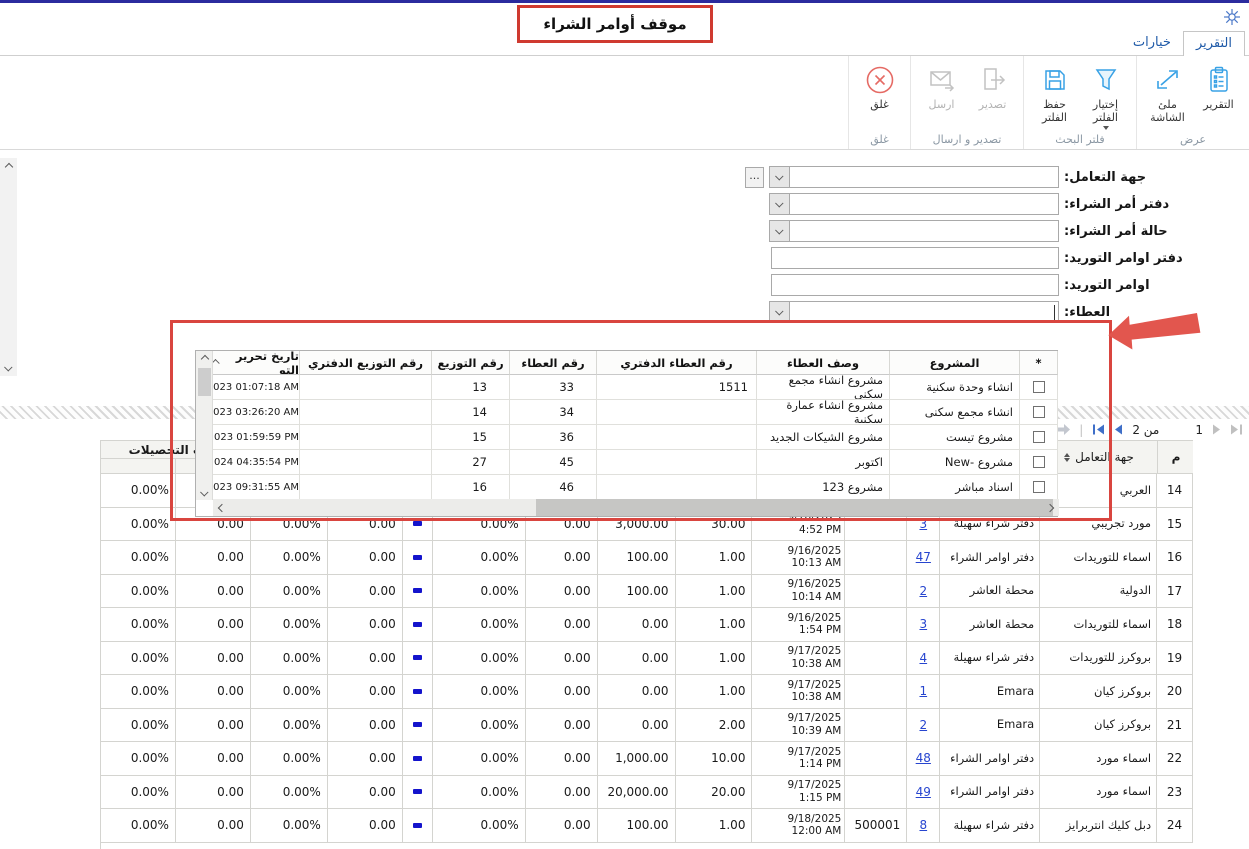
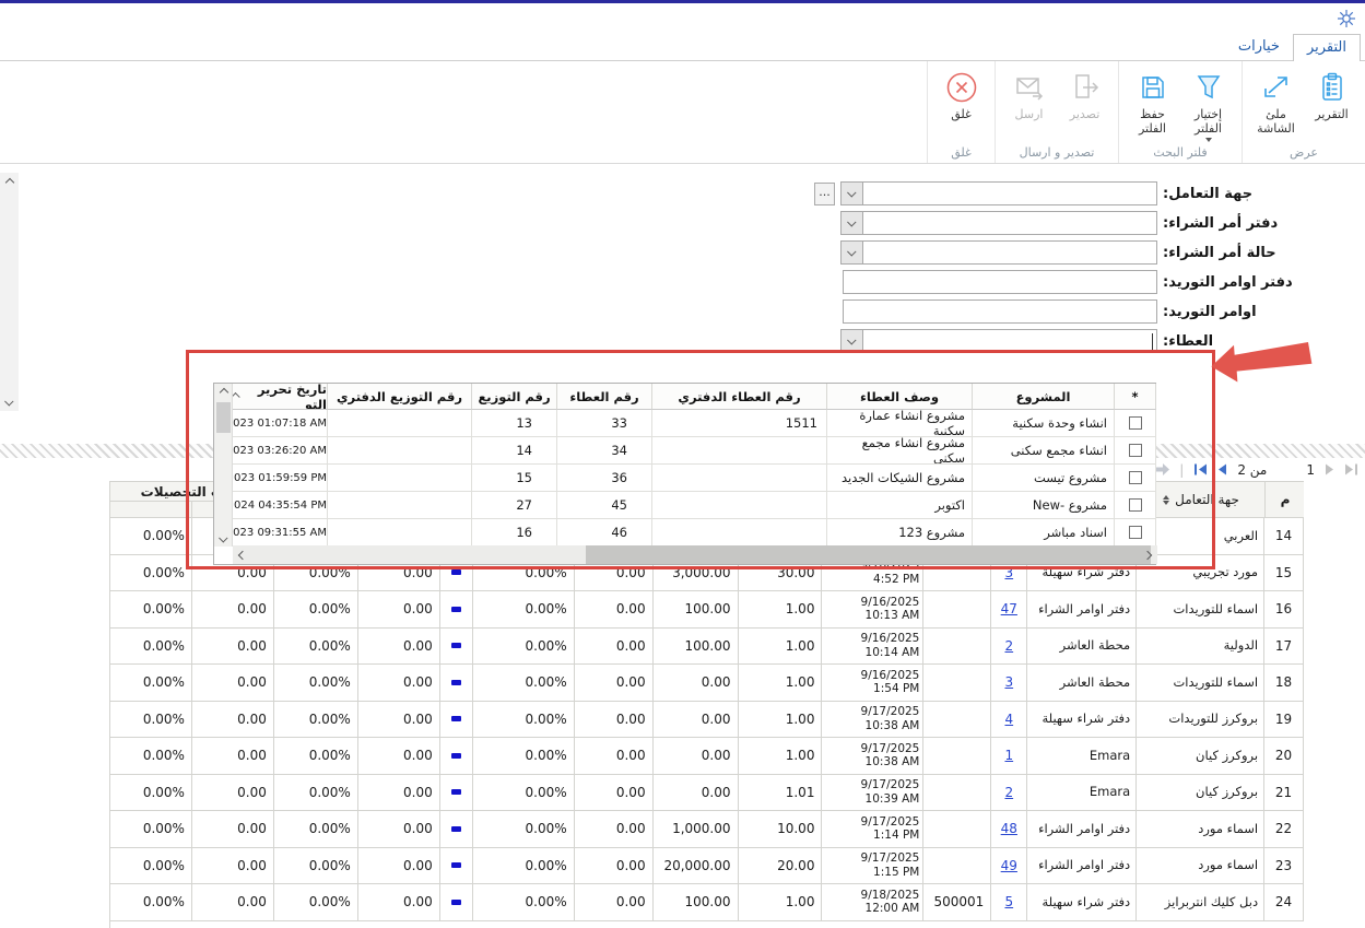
- موقف أوامر الشراء
  التقرير
  خيارات
  التقرير
  ملئ الشاشة
  عرض
  إختيار الفلتر
  حفظ الفلتر
  فلتر البحث
  تصدير
  ارسل
  تصدير و ارسال
  غلق
  غلق
  جهة التعامل:
  ...
  دفتر أمر الشراء:
  حالة أمر الشراء:
  دفتر اوامر التوريد:
  اوامر التوريد:
  العطاء:
  |
  من 2
  1
  التحصيلات
  جهة التعامل
  م
  0.00%
  العربي
  14
  0.00%
  0.00
  0.00%
  0.00
  0.00%
  0.00
  3,000.00
  30.00
  9/16/2025
  4:52 PM
  3
  دفتر شراء سهيلة
  مورد تجريبي
  15
  0.00%
  0.00
  0.00%
  0.00
  0.00%
  0.00
  100.00
  1.00
  9/16/2025
  10:13 AM
  47
  دفتر اوامر الشراء
  اسماء للتوريدات
  16
  0.00%
  0.00
  0.00%
  0.00
  0.00%
  0.00
  100.00
  1.00
  9/16/2025
  10:14 AM
  2
  محطة العاشر
  الدولية
  17
  0.00%
  0.00
  0.00%
  0.00
  0.00%
  0.00
  0.00
  1.00
  9/16/2025
  1:54 PM
  3
  محطة العاشر
  اسماء للتوريدات
  18
  0.00%
  0.00
  0.00%
  0.00
  0.00%
  0.00
  0.00
  1.00
  9/17/2025
  10:38 AM
  4
  دفتر شراء سهيلة
  بروكرز للتوريدات
  19
  0.00%
  0.00
  0.00%
  0.00
  0.00%
  0.00
  0.00
  1.00
  9/17/2025
  10:38 AM
  1
  Emara
  بروكرز كيان
  20
  0.00%
  0.00
  0.00%
  0.00
  0.00%
  0.00
  0.00
- 2.00
+ 1.01
  9/17/2025
  10:39 AM
  2
  Emara
  بروكرز كيان
  21
  0.00%
  0.00
  0.00%
  0.00
  0.00%
  0.00
  1,000.00
  10.00
  9/17/2025
  1:14 PM
  48
  دفتر اوامر الشراء
  اسماء مورد
  22
  0.00%
  0.00
  0.00%
  0.00
  0.00%
  0.00
  20,000.00
  20.00
  9/17/2025
  1:15 PM
  49
  دفتر اوامر الشراء
  اسماء مورد
  23
  0.00%
  0.00
  0.00%
  0.00
  0.00%
  0.00
  100.00
  1.00
  9/18/2025
  12:00 AM
  500001
- 8
+ 5
  دفتر شراء سهيلة
  دبل كليك انتربرايز
  24
  تاريخ تحرير التو
  رقم التوزيع الدفتري
  رقم التوزيع
  رقم العطاء
  رقم العطاء الدفتري
  وصف العطاء
  المشروع
  *
  023 01:07:18 AM
  13
  33
  1511
- مشروع انشاء مجمع سكنى
+ مشروع انشاء عمارة سكنية
  انشاء وحدة سكنية
  023 03:26:20 AM
  14
  34
- مشروع انشاء عمارة سكنية
+ مشروع انشاء مجمع سكنى
  انشاء مجمع سكنى
  023 01:59:59 PM
  15
  36
  مشروع الشيكات الجديد
  مشروع تيست
  024 04:35:54 PM
  27
  45
  اكتوبر
  مشروع -New
  023 09:31:55 AM
  16
  46
  مشروع 123
  اسناد مباشر
